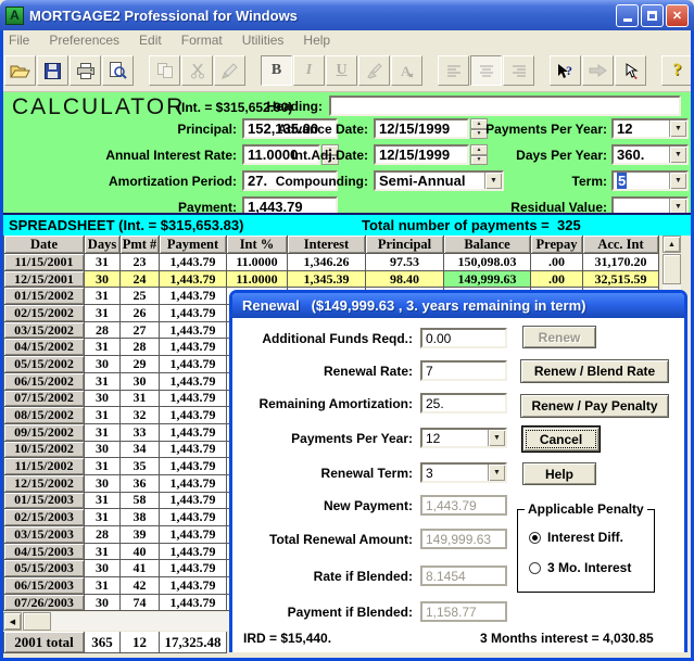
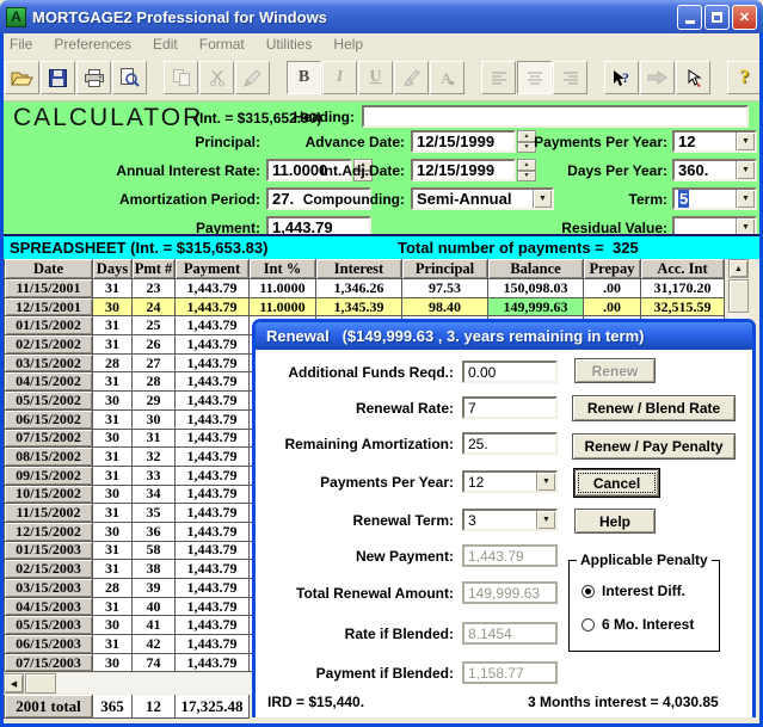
  A
  MORTGAGE2 Professional for Windows
  ✕
  File
  Preferences
  Edit
  Format
  Utilities
  Help
  B
  I
  U
  A
  ?
  ?
  CALCULATOR
  (Int. = $315,652.90)
  Heading:
  Principal:
- 152,135.00
  Annual Interest Rate:
  11.0000
  Amortization Period:
  27.
  Payment:
  1,443.79
  Advance Date:
  12/15/1999
  Int.Adj.Date:
  12/15/1999
  Compounding:
  Semi-Annual
  Payments Per Year:
  12
  Days Per Year:
  360.
  Term:
  5
  Residual Value:
  SPREADSHEET (Int. = $315,653.83)
  Total number of payments = 325
  Date
  Days
  Pmt #
  Payment
  Int %
  Interest
  Principal
  Balance
  Prepay
  Acc. Int
  11/15/2001
  31
  23
  1,443.79
  11.0000
  1,346.26
  97.53
  150,098.03
  .00
  31,170.20
  12/15/2001
  30
  24
  1,443.79
  11.0000
  1,345.39
  98.40
  149,999.63
  .00
  32,515.59
  01/15/2002
  31
  25
  1,443.79
  02/15/2002
  31
  26
  1,443.79
  03/15/2002
  28
  27
  1,443.79
  04/15/2002
  31
  28
  1,443.79
  05/15/2002
  30
  29
  1,443.79
  06/15/2002
  31
  30
  1,443.79
  07/15/2002
  30
  31
  1,443.79
  08/15/2002
  31
  32
  1,443.79
  09/15/2002
  31
  33
  1,443.79
  10/15/2002
  30
  34
  1,443.79
  11/15/2002
  31
  35
  1,443.79
  12/15/2002
  30
  36
  1,443.79
  01/15/2003
  31
  58
  1,443.79
  02/15/2003
  31
  38
  1,443.79
  03/15/2003
  28
  39
  1,443.79
  04/15/2003
  31
  40
  1,443.79
  05/15/2003
  30
  41
  1,443.79
  06/15/2003
  31
  42
  1,443.79
- 07/26/2003
+ 07/15/2003
  30
  74
  1,443.79
  2001 total
  365
  12
  17,325.48
  Renewal ($149,999.63 , 3. years remaining in term)
  Applicable Penalty
  Interest Diff.
- 3 Mo. Interest
+ 6 Mo. Interest
  IRD = $15,440.
  3 Months interest = 4,030.85
  Additional Funds Reqd.:
  0.00
  Renewal Rate:
  7
  Remaining Amortization:
  25.
  Payments Per Year:
  12
  Renewal Term:
  3
  New Payment:
  1,443.79
  Total Renewal Amount:
  149,999.63
  Rate if Blended:
  8.1454
  Payment if Blended:
  1,158.77
  Renew
  Renew / Blend Rate
  Renew / Pay Penalty
  Cancel
  Help
